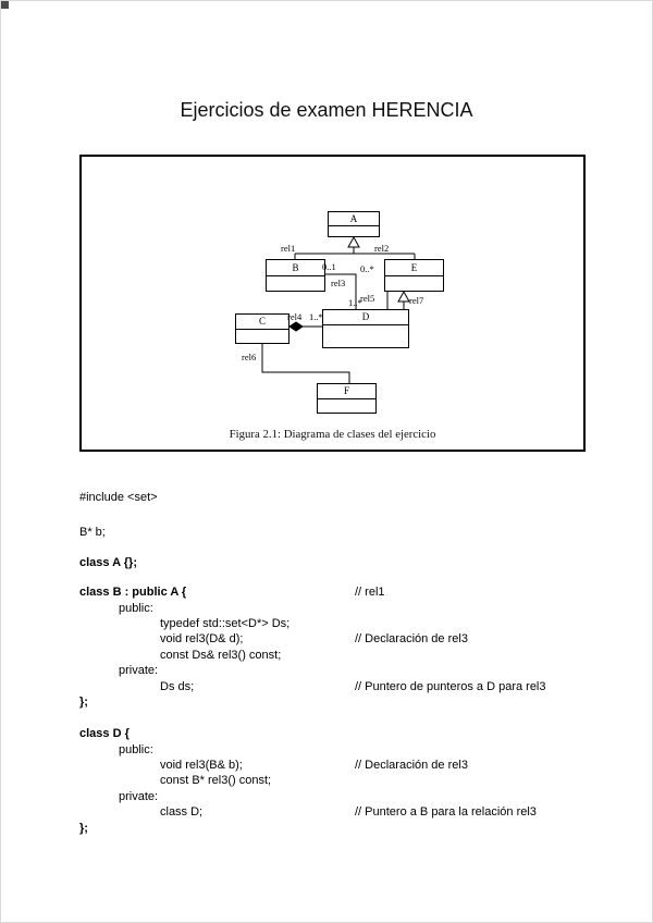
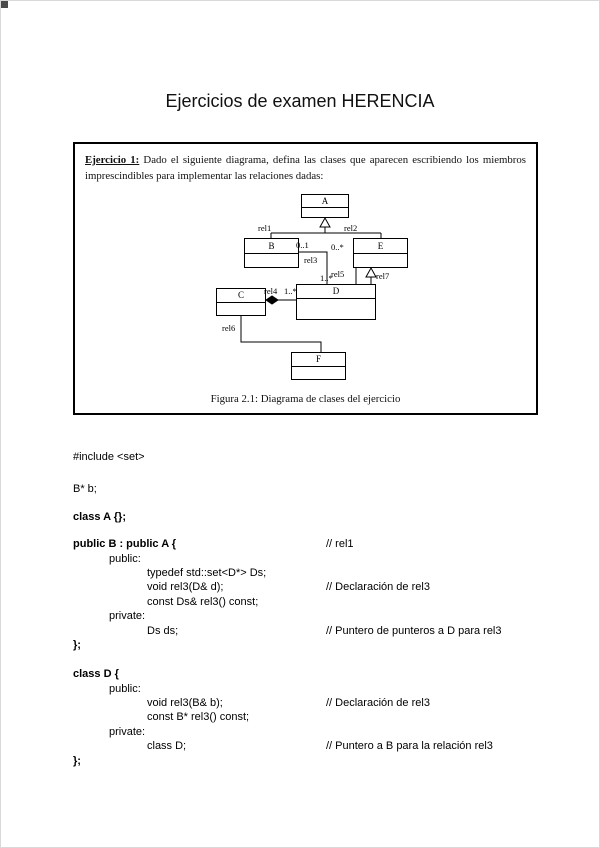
  Ejercicios de examen HERENCIA
+ Ejercicio 1: Dado el siguiente diagrama, defina las clases que aparecen escribiendo los miembros imprescindibles para implementar las relaciones dadas:
  A
  B
  E
  C
  D
  F
  rel1
  rel2
  0..1
  0..*
  rel3
  rel5
  rel7
  rel4
  1..*
  1..*
  rel6
  Figura 2.1: Diagrama de clases del ejercicio
  #include <set>
  B* b;
  class A {};
- class B : public A {
+ public B : public A {
  // rel1
  public:
  typedef std::set<D*> Ds;
  void rel3(D& d);
  // Declaración de rel3
  const Ds& rel3() const;
  private:
  Ds ds;
  // Puntero de punteros a D para rel3
  };
  class D {
  public:
  void rel3(B& b);
  // Declaración de rel3
  const B* rel3() const;
  private:
  class D;
  // Puntero a B para la relación rel3
  };
